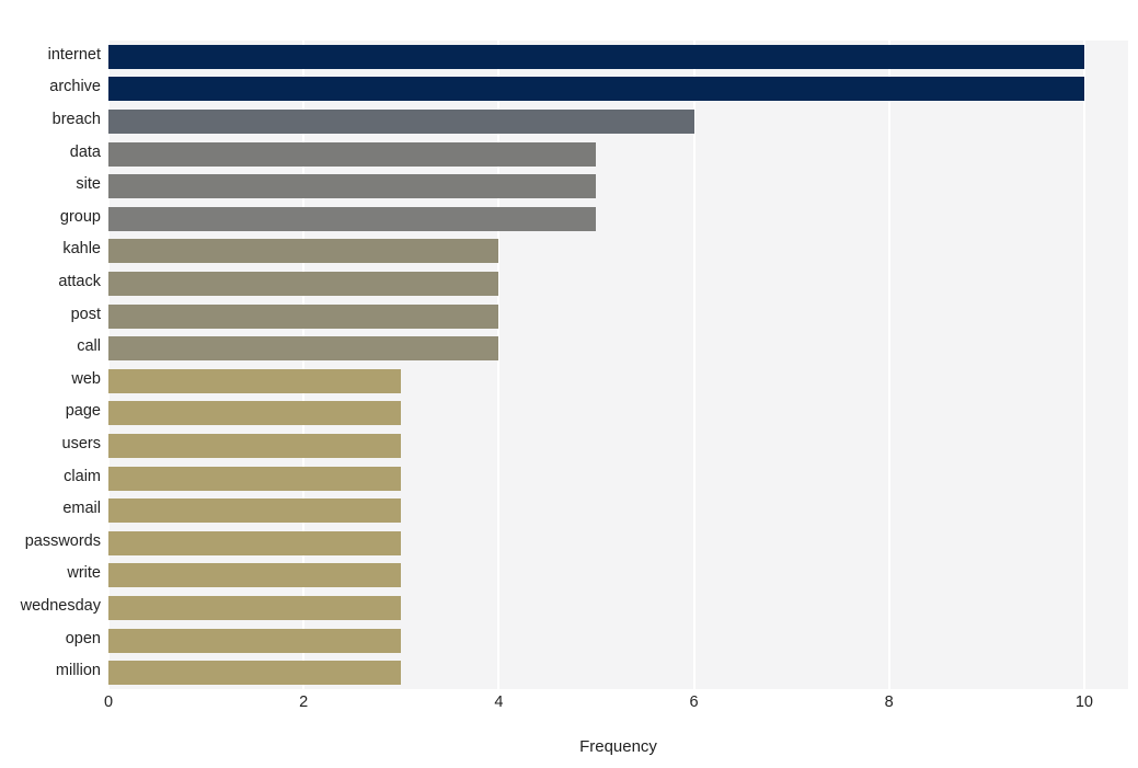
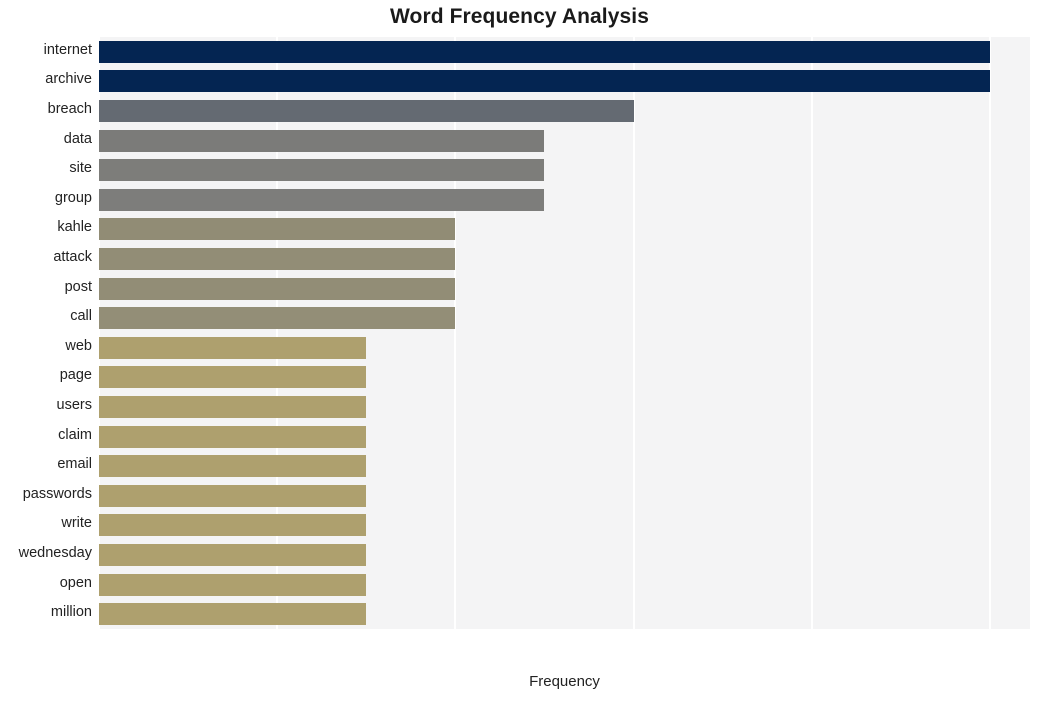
+ Word Frequency Analysis
  internet
  archive
  breach
  data
  site
  group
  kahle
  attack
  post
  call
  web
  page
  users
  claim
  email
  passwords
  write
  wednesday
  open
  million
- 0
- 2
- 4
- 6
- 8
- 10
  Frequency
